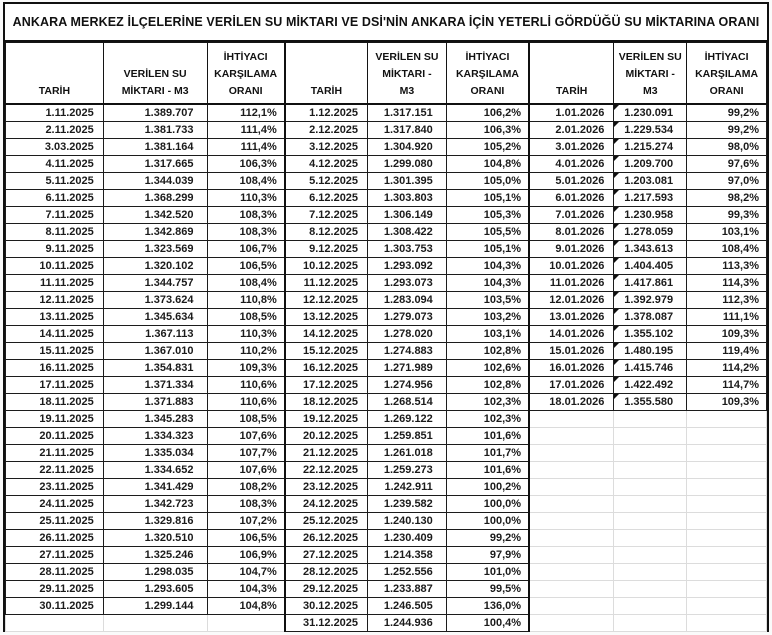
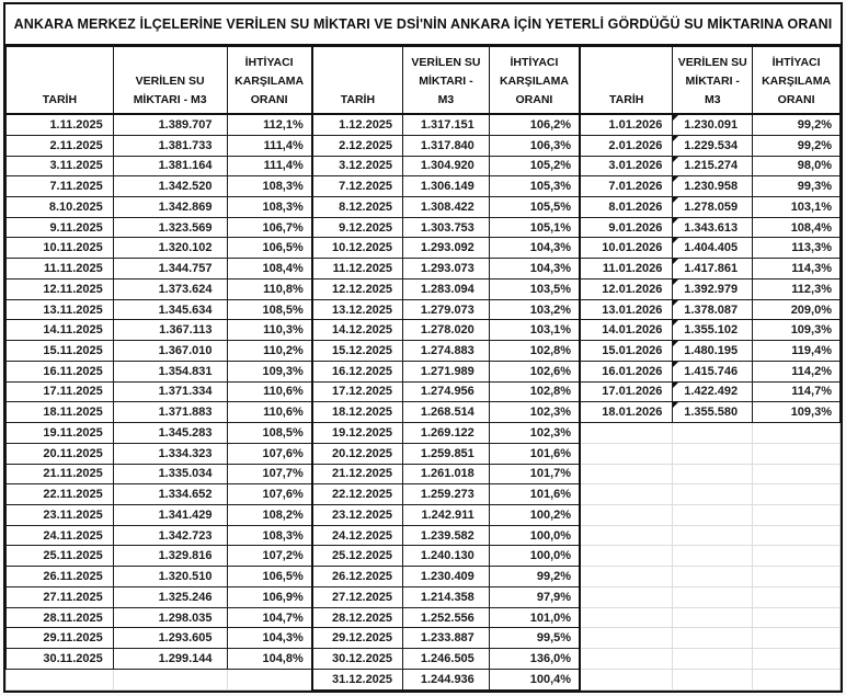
  ANKARA MERKEZ İLÇELERİNE VERİLEN SU MİKTARI VE DSİ'NİN ANKARA İÇİN YETERLİ GÖRDÜĞÜ SU MİKTARINA ORANI
  TARİH	VERİLEN SU MİKTARI - M3	İHTİYACI KARŞILAMA ORANI	TARİH	VERİLEN SU MİKTARI - M3	İHTİYACI KARŞILAMA ORANI	TARİH	VERİLEN SU MİKTARI - M3	İHTİYACI KARŞILAMA ORANI
  1.11.2025	1.389.707	112,1%	1.12.2025	1.317.151	106,2%	1.01.2026	1.230.091	99,2%
  2.11.2025	1.381.733	111,4%	2.12.2025	1.317.840	106,3%	2.01.2026	1.229.534	99,2%
- 3.03.2025	1.381.164	111,4%	3.12.2025	1.304.920	105,2%	3.01.2026	1.215.274	98,0%
+ 3.11.2025	1.381.164	111,4%	3.12.2025	1.304.920	105,2%	3.01.2026	1.215.274	98,0%
- 4.11.2025	1.317.665	106,3%	4.12.2025	1.299.080	104,8%	4.01.2026	1.209.700	97,6%
- 5.11.2025	1.344.039	108,4%	5.12.2025	1.301.395	105,0%	5.01.2026	1.203.081	97,0%
- 6.11.2025	1.368.299	110,3%	6.12.2025	1.303.803	105,1%	6.01.2026	1.217.593	98,2%
  7.11.2025	1.342.520	108,3%	7.12.2025	1.306.149	105,3%	7.01.2026	1.230.958	99,3%
- 8.11.2025	1.342.869	108,3%	8.12.2025	1.308.422	105,5%	8.01.2026	1.278.059	103,1%
+ 8.10.2025	1.342.869	108,3%	8.12.2025	1.308.422	105,5%	8.01.2026	1.278.059	103,1%
  9.11.2025	1.323.569	106,7%	9.12.2025	1.303.753	105,1%	9.01.2026	1.343.613	108,4%
  10.11.2025	1.320.102	106,5%	10.12.2025	1.293.092	104,3%	10.01.2026	1.404.405	113,3%
  11.11.2025	1.344.757	108,4%	11.12.2025	1.293.073	104,3%	11.01.2026	1.417.861	114,3%
  12.11.2025	1.373.624	110,8%	12.12.2025	1.283.094	103,5%	12.01.2026	1.392.979	112,3%
- 13.11.2025	1.345.634	108,5%	13.12.2025	1.279.073	103,2%	13.01.2026	1.378.087	111,1%
+ 13.11.2025	1.345.634	108,5%	13.12.2025	1.279.073	103,2%	13.01.2026	1.378.087	209,0%
  14.11.2025	1.367.113	110,3%	14.12.2025	1.278.020	103,1%	14.01.2026	1.355.102	109,3%
  15.11.2025	1.367.010	110,2%	15.12.2025	1.274.883	102,8%	15.01.2026	1.480.195	119,4%
  16.11.2025	1.354.831	109,3%	16.12.2025	1.271.989	102,6%	16.01.2026	1.415.746	114,2%
  17.11.2025	1.371.334	110,6%	17.12.2025	1.274.956	102,8%	17.01.2026	1.422.492	114,7%
  18.11.2025	1.371.883	110,6%	18.12.2025	1.268.514	102,3%	18.01.2026	1.355.580	109,3%
  19.11.2025	1.345.283	108,5%	19.12.2025	1.269.122	102,3%
  20.11.2025	1.334.323	107,6%	20.12.2025	1.259.851	101,6%
  21.11.2025	1.335.034	107,7%	21.12.2025	1.261.018	101,7%
  22.11.2025	1.334.652	107,6%	22.12.2025	1.259.273	101,6%
  23.11.2025	1.341.429	108,2%	23.12.2025	1.242.911	100,2%
  24.11.2025	1.342.723	108,3%	24.12.2025	1.239.582	100,0%
  25.11.2025	1.329.816	107,2%	25.12.2025	1.240.130	100,0%
  26.11.2025	1.320.510	106,5%	26.12.2025	1.230.409	99,2%
  27.11.2025	1.325.246	106,9%	27.12.2025	1.214.358	97,9%
  28.11.2025	1.298.035	104,7%	28.12.2025	1.252.556	101,0%
  29.11.2025	1.293.605	104,3%	29.12.2025	1.233.887	99,5%
  30.11.2025	1.299.144	104,8%	30.12.2025	1.246.505	136,0%
  			31.12.2025	1.244.936	100,4%
